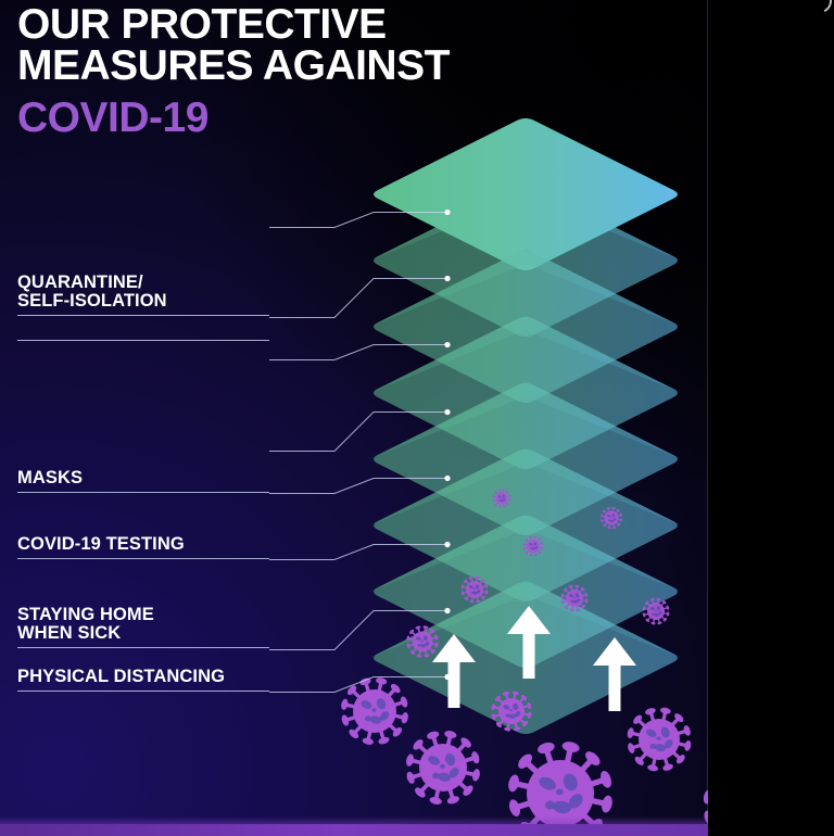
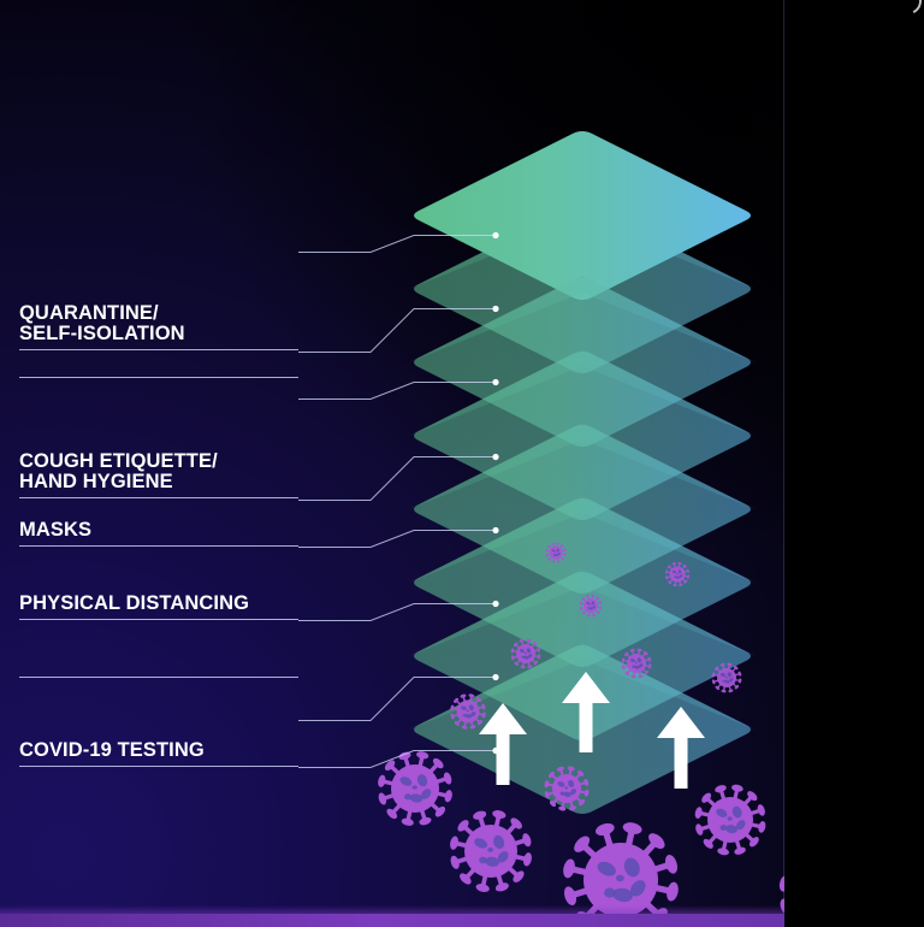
  QUARANTINE/
  SELF-ISOLATION
+ COUGH ETIQUETTE/
+ HAND HYGIENE
  MASKS
- COVID-19 TESTING
+ PHYSICAL DISTANCING
- STAYING HOME
- WHEN SICK
- PHYSICAL DISTANCING
+ COVID-19 TESTING
- OUR PROTECTIVE
- MEASURES AGAINST
- COVID-19
